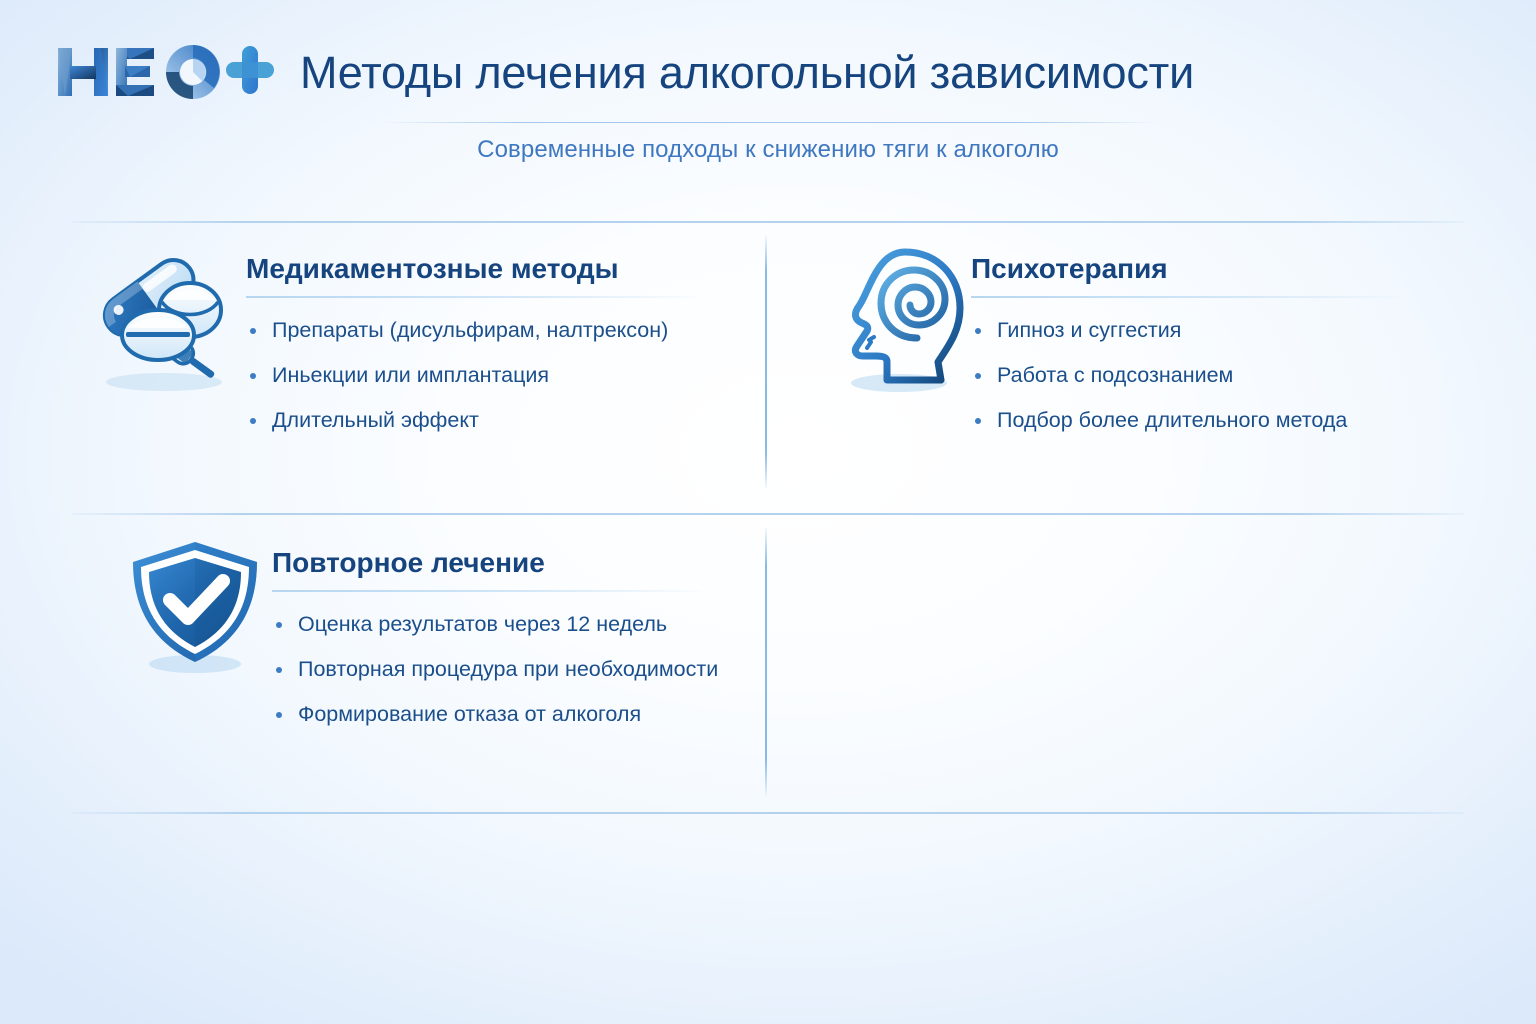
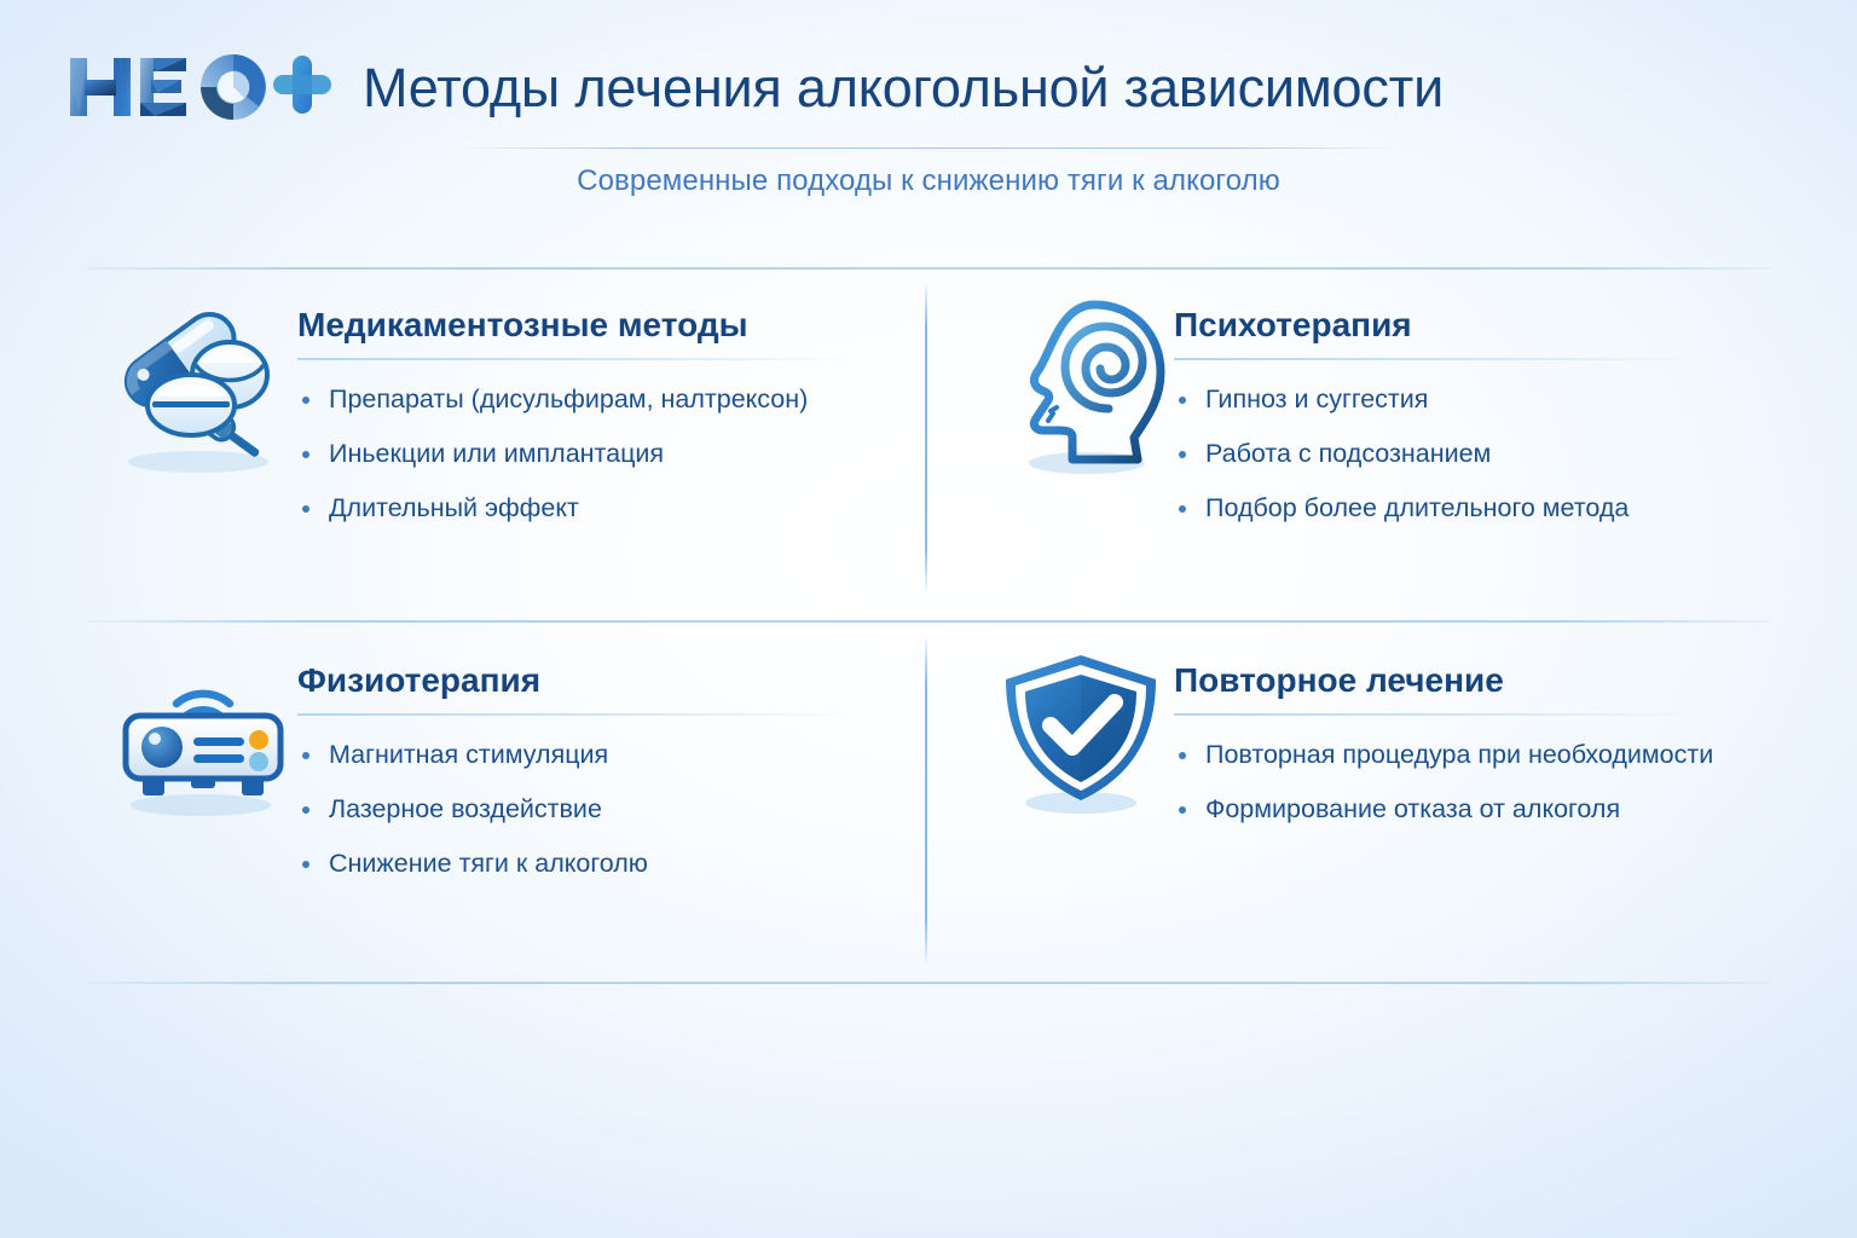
  Методы лечения алкогольной зависимости
  Современные подходы к снижению тяги к алкоголю
  Медикаментозные методы
  Препараты (дисульфирам, налтрексон)
  Иньекции или имплантация
  Длительный эффект
  Психотерапия
  Гипноз и суггестия
  Работа с подсознанием
  Подбор более длительного метода
+ Физиотерапия
+ Магнитная стимуляция
+ Лазерное воздействие
+ Снижение тяги к алкоголю
  Повторное лечение
- Оценка результатов через 12 недель
  Повторная процедура при необходимости
  Формирование отказа от алкоголя
